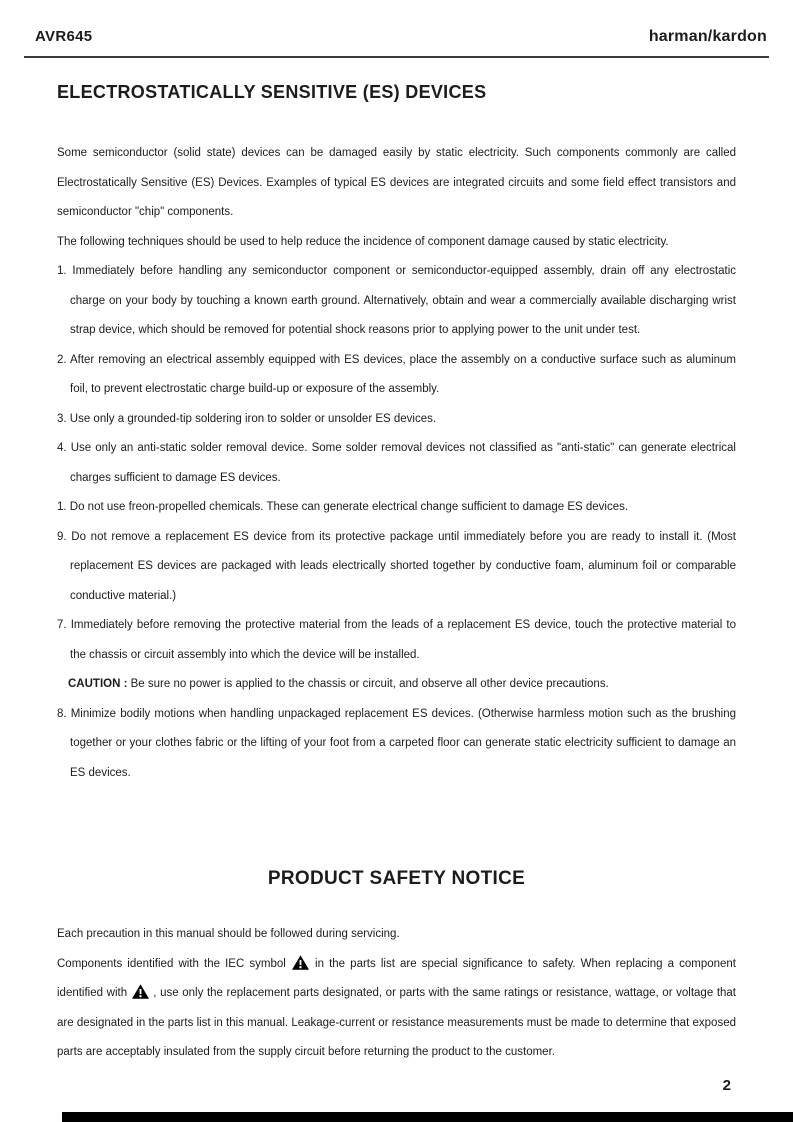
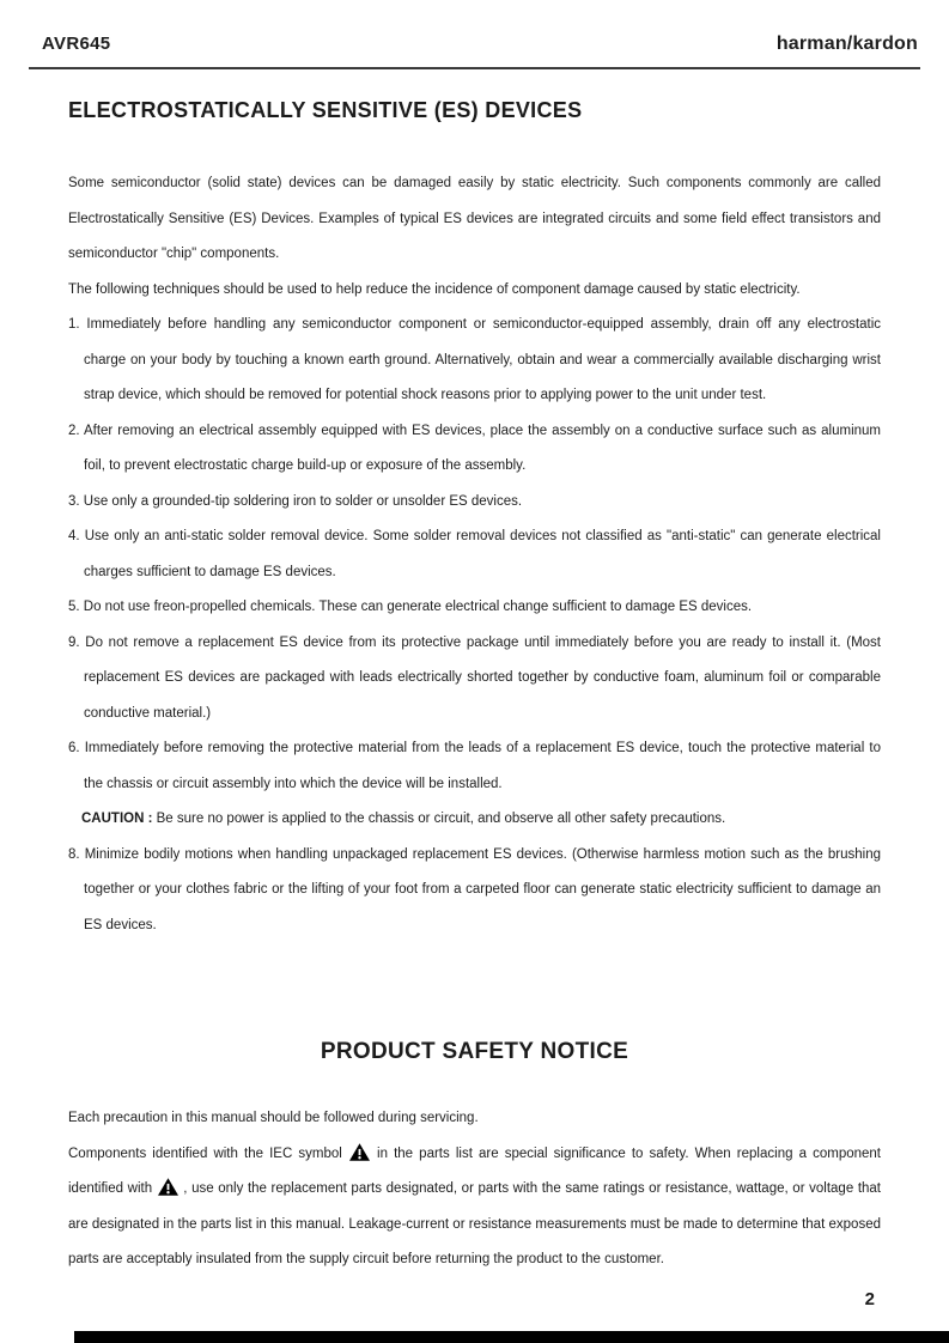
  AVR645
  harman/kardon
  ELECTROSTATICALLY SENSITIVE (ES) DEVICES
  Some semiconductor (solid state) devices can be damaged easily by static electricity. Such components commonly are called Electrostatically Sensitive (ES) Devices. Examples of typical ES devices are integrated circuits and some field effect transistors and semiconductor "chip" components.
  The following techniques should be used to help reduce the incidence of component damage caused by static electricity.
  1. Immediately before handling any semiconductor component or semiconductor-equipped assembly, drain off any electrostatic charge on your body by touching a known earth ground. Alternatively, obtain and wear a commercially available discharging wrist strap device, which should be removed for potential shock reasons prior to applying power to the unit under test.
  2. After removing an electrical assembly equipped with ES devices, place the assembly on a conductive surface such as aluminum foil, to prevent electrostatic charge build-up or exposure of the assembly.
  3. Use only a grounded-tip soldering iron to solder or unsolder ES devices.
  4. Use only an anti-static solder removal device. Some solder removal devices not classified as "anti-static" can generate electrical charges sufficient to damage ES devices.
- 1. Do not use freon-propelled chemicals. These can generate electrical change sufficient to damage ES devices.
+ 5. Do not use freon-propelled chemicals. These can generate electrical change sufficient to damage ES devices.
  9. Do not remove a replacement ES device from its protective package until immediately before you are ready to install it. (Most replacement ES devices are packaged with leads electrically shorted together by conductive foam, aluminum foil or comparable conductive material.)
- 7. Immediately before removing the protective material from the leads of a replacement ES device, touch the protective material to the chassis or circuit assembly into which the device will be installed.
+ 6. Immediately before removing the protective material from the leads of a replacement ES device, touch the protective material to the chassis or circuit assembly into which the device will be installed.
- CAUTION : Be sure no power is applied to the chassis or circuit, and observe all other device precautions.
+ CAUTION : Be sure no power is applied to the chassis or circuit, and observe all other safety precautions.
  8. Minimize bodily motions when handling unpackaged replacement ES devices. (Otherwise harmless motion such as the brushing together or your clothes fabric or the lifting of your foot from a carpeted floor can generate static electricity sufficient to damage an ES devices.
  PRODUCT SAFETY NOTICE
  Each precaution in this manual should be followed during servicing.
  Components identified with the IEC symbol in the parts list are special significance to safety. When replacing a component identified with , use only the replacement parts designated, or parts with the same ratings or resistance, wattage, or voltage that are designated in the parts list in this manual. Leakage-current or resistance measurements must be made to determine that exposed parts are acceptably insulated from the supply circuit before returning the product to the customer.
  2
